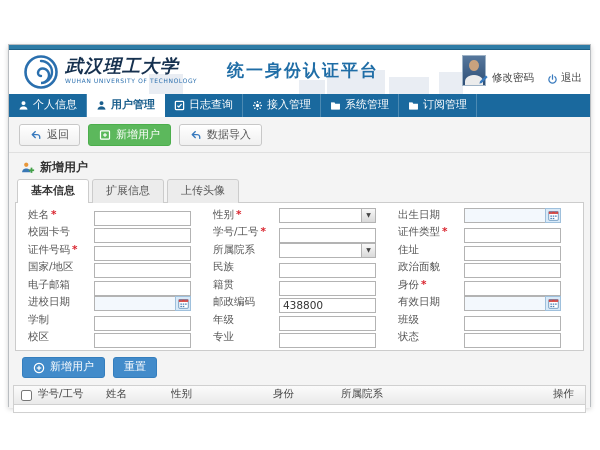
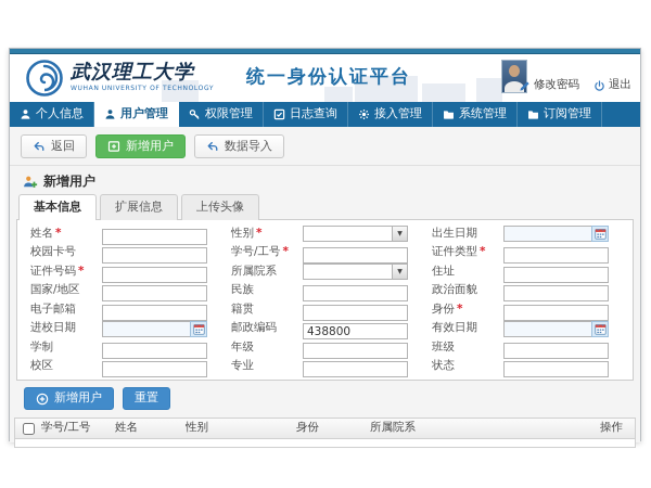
  武汉理工大学
  统一身份认证平台
  修改密码
  退出
  个人信息
  用户管理
+ 权限管理
  日志查询
  接入管理
  系统管理
  订阅管理
  返回
  新增用户
  数据导入
  新增用户
  基本信息
  扩展信息
  上传头像
  姓名 *
  性别 *
  出生日期
  校园卡号
  学号/工号 *
  证件类型 *
  证件号码 *
  所属院系
  住址
  国家/地区
  民族
  政治面貌
  电子邮箱
  籍贯
  身份 *
  进校日期
  邮政编码
  438800
  有效日期
  学制
  年级
  班级
  校区
  专业
  状态
  新增用户
  重置
  学号/工号
  姓名
  性别
  身份
  所属院系
  操作
